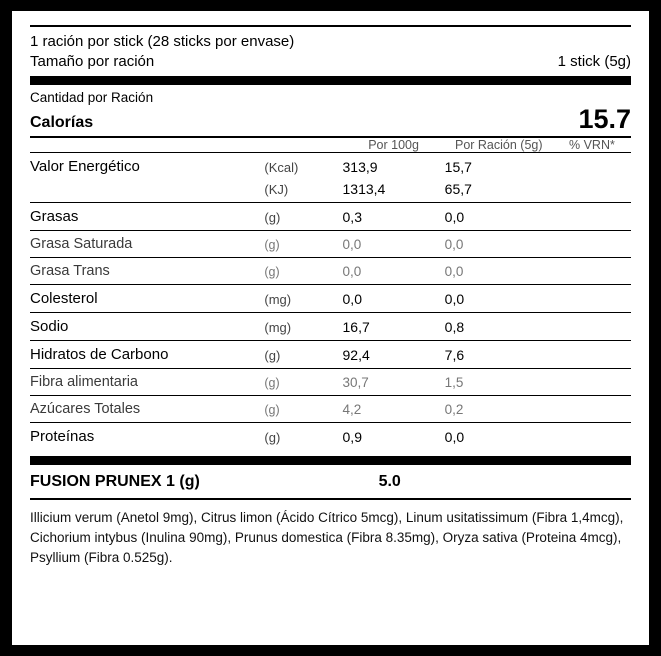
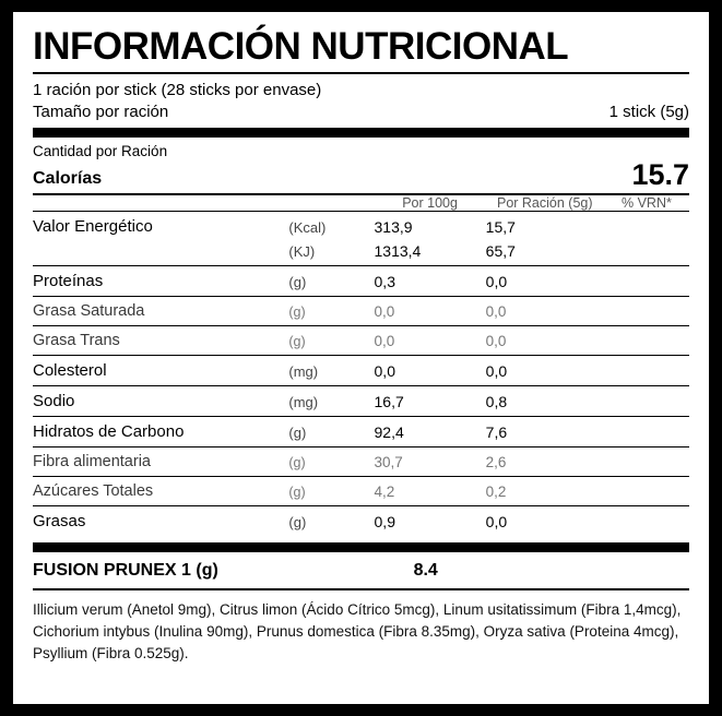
+ INFORMACIÓN NUTRICIONAL
  1 ración por stick (28 sticks por envase)
  Tamaño por ración
  1 stick (5g)
  Cantidad por Ración
  Calorías
  15.7
  		Por 100g	Por Ración (5g)	% VRN*
  Valor Energético	(Kcal)	313,9	15,7
  	(KJ)	1313,4	65,7
- Grasas	(g)	0,3	0,0
+ Proteínas	(g)	0,3	0,0
  Grasa Saturada	(g)	0,0	0,0
  Grasa Trans	(g)	0,0	0,0
  Colesterol	(mg)	0,0	0,0
  Sodio	(mg)	16,7	0,8
  Hidratos de Carbono	(g)	92,4	7,6
- Fibra alimentaria	(g)	30,7	1,5
+ Fibra alimentaria	(g)	30,7	2,6
  Azúcares Totales	(g)	4,2	0,2
- Proteínas	(g)	0,9	0,0
+ Grasas	(g)	0,9	0,0
  FUSION PRUNEX 1 (g)
- 5.0
+ 8.4
  Illicium verum (Anetol 9mg), Citrus limon (Ácido Cítrico 5mcg), Linum usitatissimum (Fibra 1,4mcg), Cichorium intybus (Inulina 90mg), Prunus domestica (Fibra 8.35mg), Oryza sativa (Proteina 4mcg), Psyllium (Fibra 0.525g).
